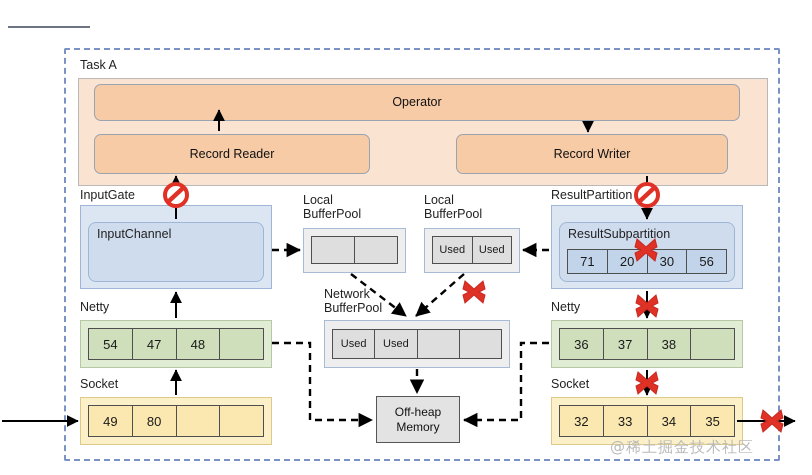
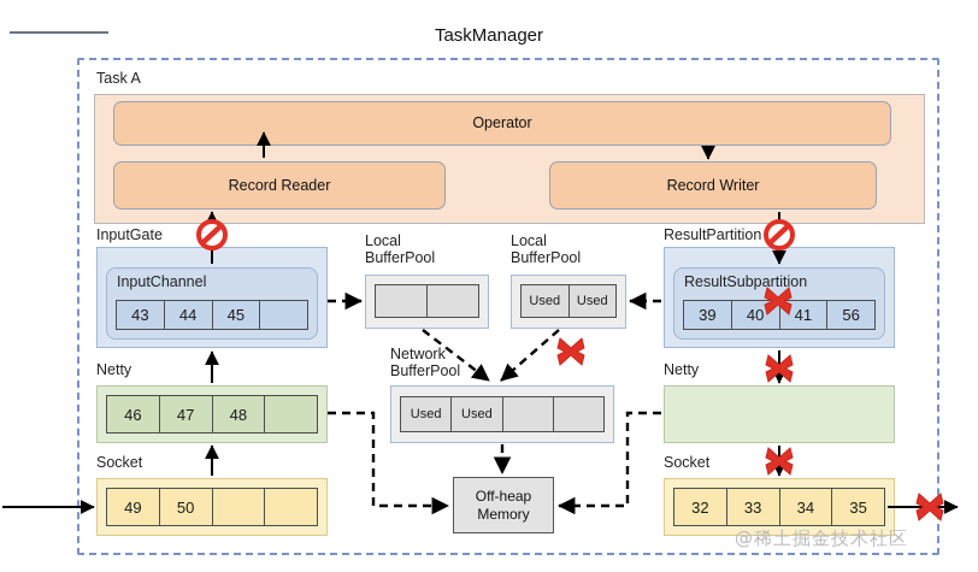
+ TaskManager
  Task A
  Operator
  Record Reader
  Record Writer
  InputGate
  InputChannel
+ 43
+ 44
+ 45
  Netty
- 54
+ 46
  47
  48
  Socket
  49
- 80
+ 50
  Local
  BufferPool
  Local
  BufferPool
  Used
  Used
  Network
  BufferPool
  Used
  Used
  Off-heap Memory
  ResultPartition
  ResultSubpartition
- 71
+ 39
- 20
+ 40
- 30
+ 41
  56
  Netty
- 36
- 37
- 38
  Socket
  32
  33
  34
  35
  @稀土掘金技术社区
